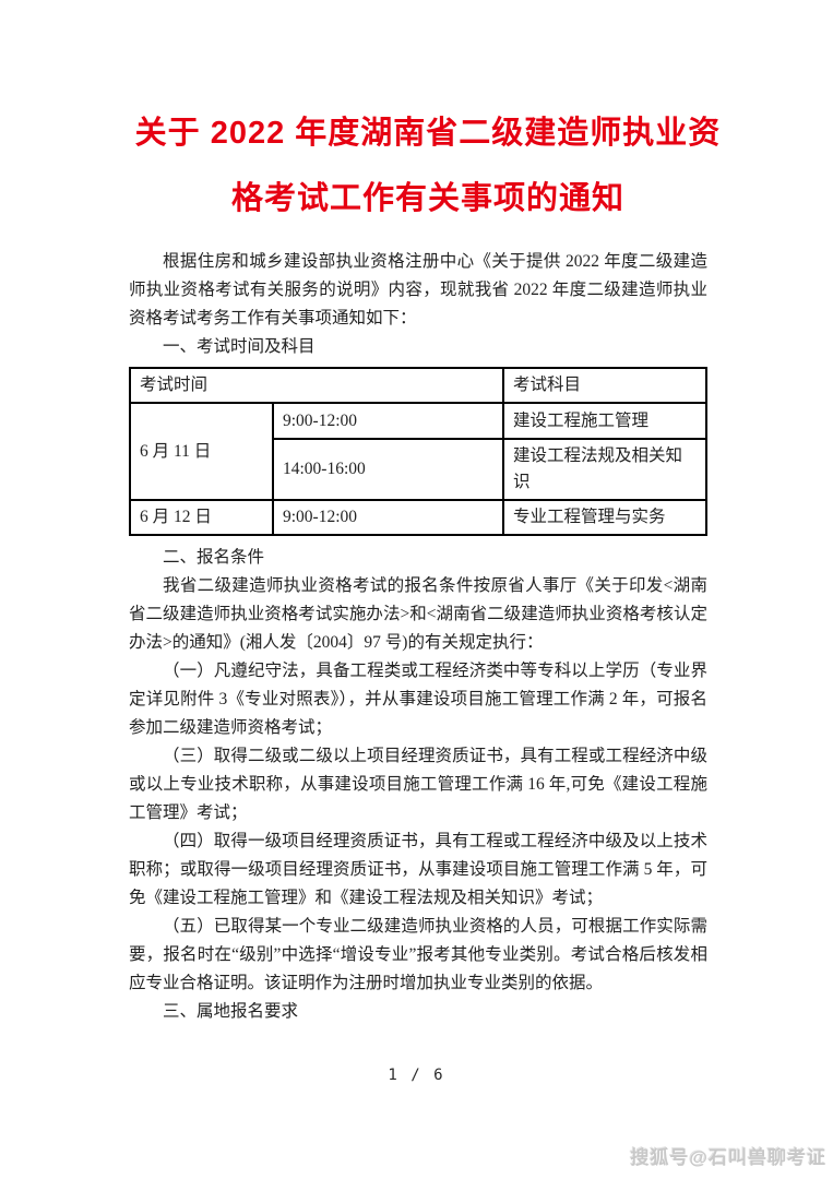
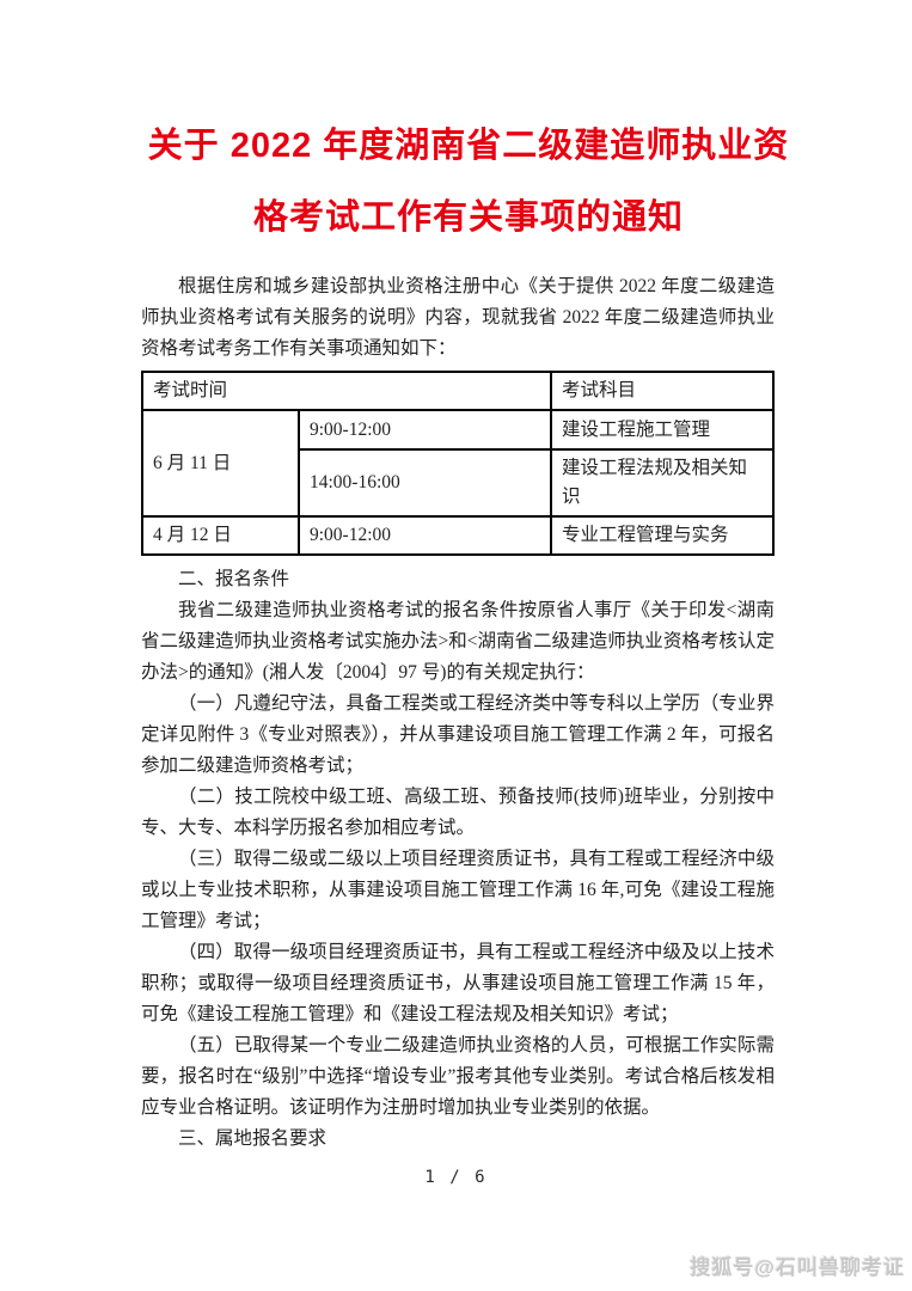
  关于 2022 年度湖南省二级建造师执业资格考试工作有关事项的通知
  根据住房和城乡建设部执业资格注册中心《关于提供 2022 年度二级建造师执业资格考试有关服务的说明》内容，现就我省 2022 年度二级建造师执业资格考试考务工作有关事项通知如下：
- 一、考试时间及科目
  考试时间	考试科目
  6 月 11 日	9:00-12:00	建设工程施工管理
  14:00-16:00	建设工程法规及相关知识
- 6 月 12 日	9:00-12:00	专业工程管理与实务
+ 4 月 12 日	9:00-12:00	专业工程管理与实务
  二、报名条件
  我省二级建造师执业资格考试的报名条件按原省人事厅《关于印发<湖南省二级建造师执业资格考试实施办法>和<湖南省二级建造师执业资格考核认定办法>的通知》(湘人发〔2004〕97 号)的有关规定执行：
  （一）凡遵纪守法，具备工程类或工程经济类中等专科以上学历（专业界定详见附件 3《专业对照表》），并从事建设项目施工管理工作满 2 年，可报名参加二级建造师资格考试；
+ （二）技工院校中级工班、高级工班、预备技师(技师)班毕业，分别按中专、大专、本科学历报名参加相应考试。
  （三）取得二级或二级以上项目经理资质证书，具有工程或工程经济中级或以上专业技术职称，从事建设项目施工管理工作满 16 年,可免《建设工程施工管理》考试；
- （四）取得一级项目经理资质证书，具有工程或工程经济中级及以上技术职称；或取得一级项目经理资质证书，从事建设项目施工管理工作满 5 年，可免《建设工程施工管理》和《建设工程法规及相关知识》考试；
+ （四）取得一级项目经理资质证书，具有工程或工程经济中级及以上技术职称；或取得一级项目经理资质证书，从事建设项目施工管理工作满 15 年，可免《建设工程施工管理》和《建设工程法规及相关知识》考试；
  （五）已取得某一个专业二级建造师执业资格的人员，可根据工作实际需要，报名时在“级别”中选择“增设专业”报考其他专业类别。考试合格后核发相应专业合格证明。该证明作为注册时增加执业专业类别的依据。
  三、属地报名要求
  1 / 6
  搜狐号@石叫兽聊考证
